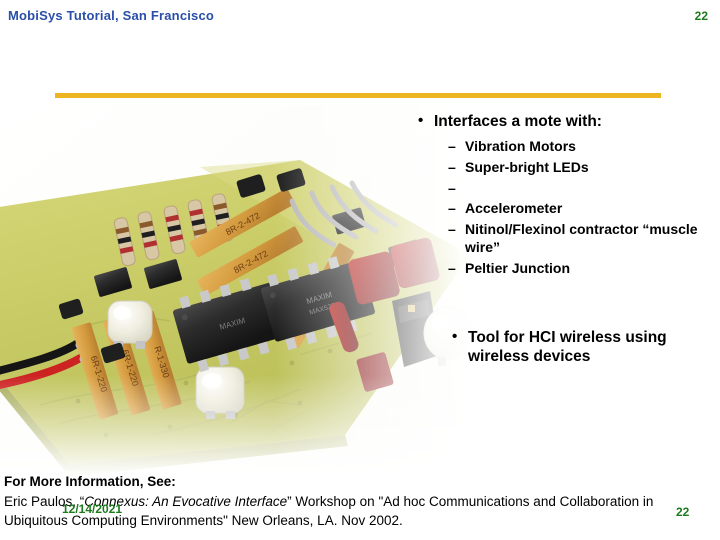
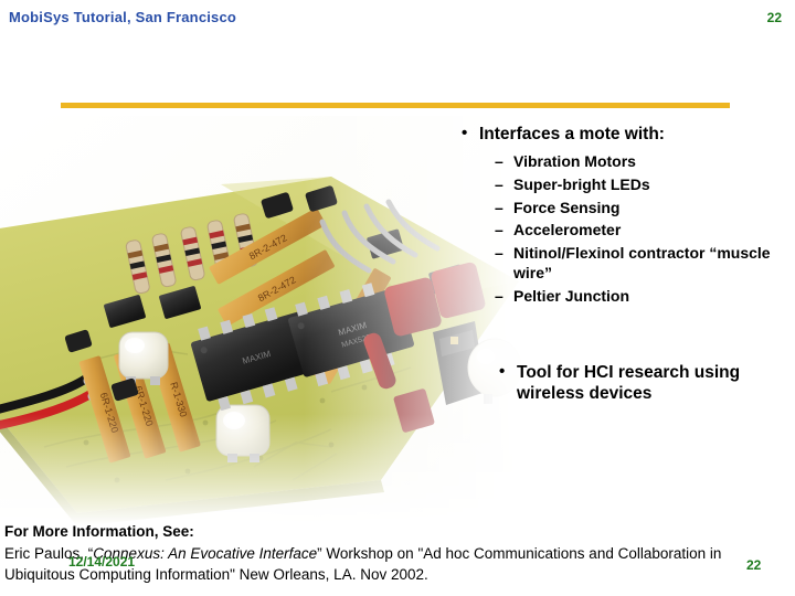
  MobiSys Tutorial, San Francisco
  22
  •
  Interfaces a mote with:
  –
  Vibration Motors
  –
  Super-bright LEDs
  –
+ Force Sensing
  –
  Accelerometer
  –
  Nitinol/Flexinol contractor “muscle wire”
  –
  Peltier Junction
  •
- Tool for HCI wireless using wireless devices
+ Tool for HCI research using wireless devices
  For More Information, See:
- Eric Paulos, “Connexus: An Evocative Interface” Workshop on "Ad hoc Communications and Collaboration in Ubiquitous Computing Environments" New Orleans, LA. Nov 2002.
+ Eric Paulos, “Connexus: An Evocative Interface” Workshop on "Ad hoc Communications and Collaboration in Ubiquitous Computing Information" New Orleans, LA. Nov 2002.
  12/14/2021
  22
